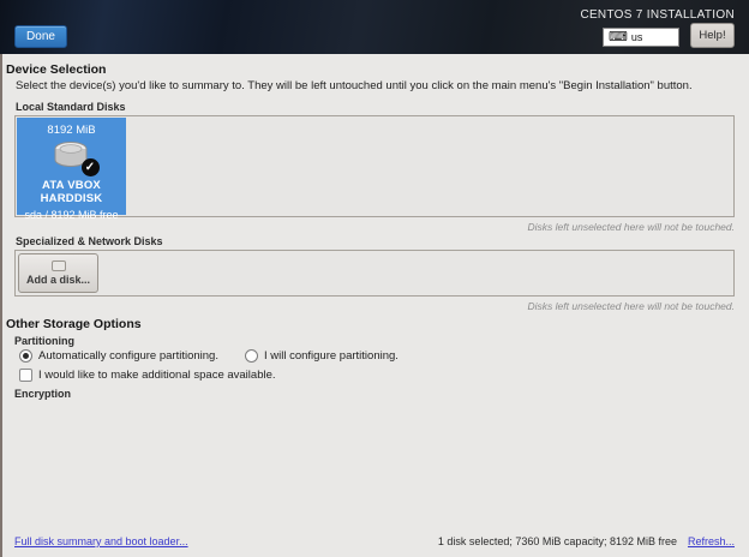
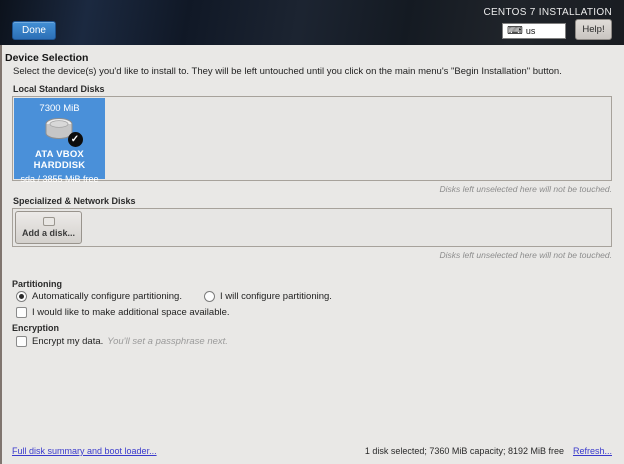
  Done
  CENTOS 7 INSTALLATION
  ⌨
  us
  Help!
  Device Selection
- Select the device(s) you'd like to summary to. They will be left untouched until you click on the main menu's "Begin Installation" button.
+ Select the device(s) you'd like to install to. They will be left untouched until you click on the main menu's "Begin Installation" button.
  Local Standard Disks
- 8192 MiB
+ 7300 MiB
  ✓
  ATA VBOX HARDDISK
- sda / 8192 MiB free
+ sda / 3855 MiB free
  Disks left unselected here will not be touched.
  Specialized & Network Disks
  Add a disk...
  Disks left unselected here will not be touched.
- Other Storage Options
  Partitioning
  Automatically configure partitioning.
  I will configure partitioning.
  I would like to make additional space available.
  Encryption
+ Encrypt my data.
+ You'll set a passphrase next.
  Full disk summary and boot loader...
  1 disk selected; 7360 MiB capacity; 8192 MiB free Refresh...
